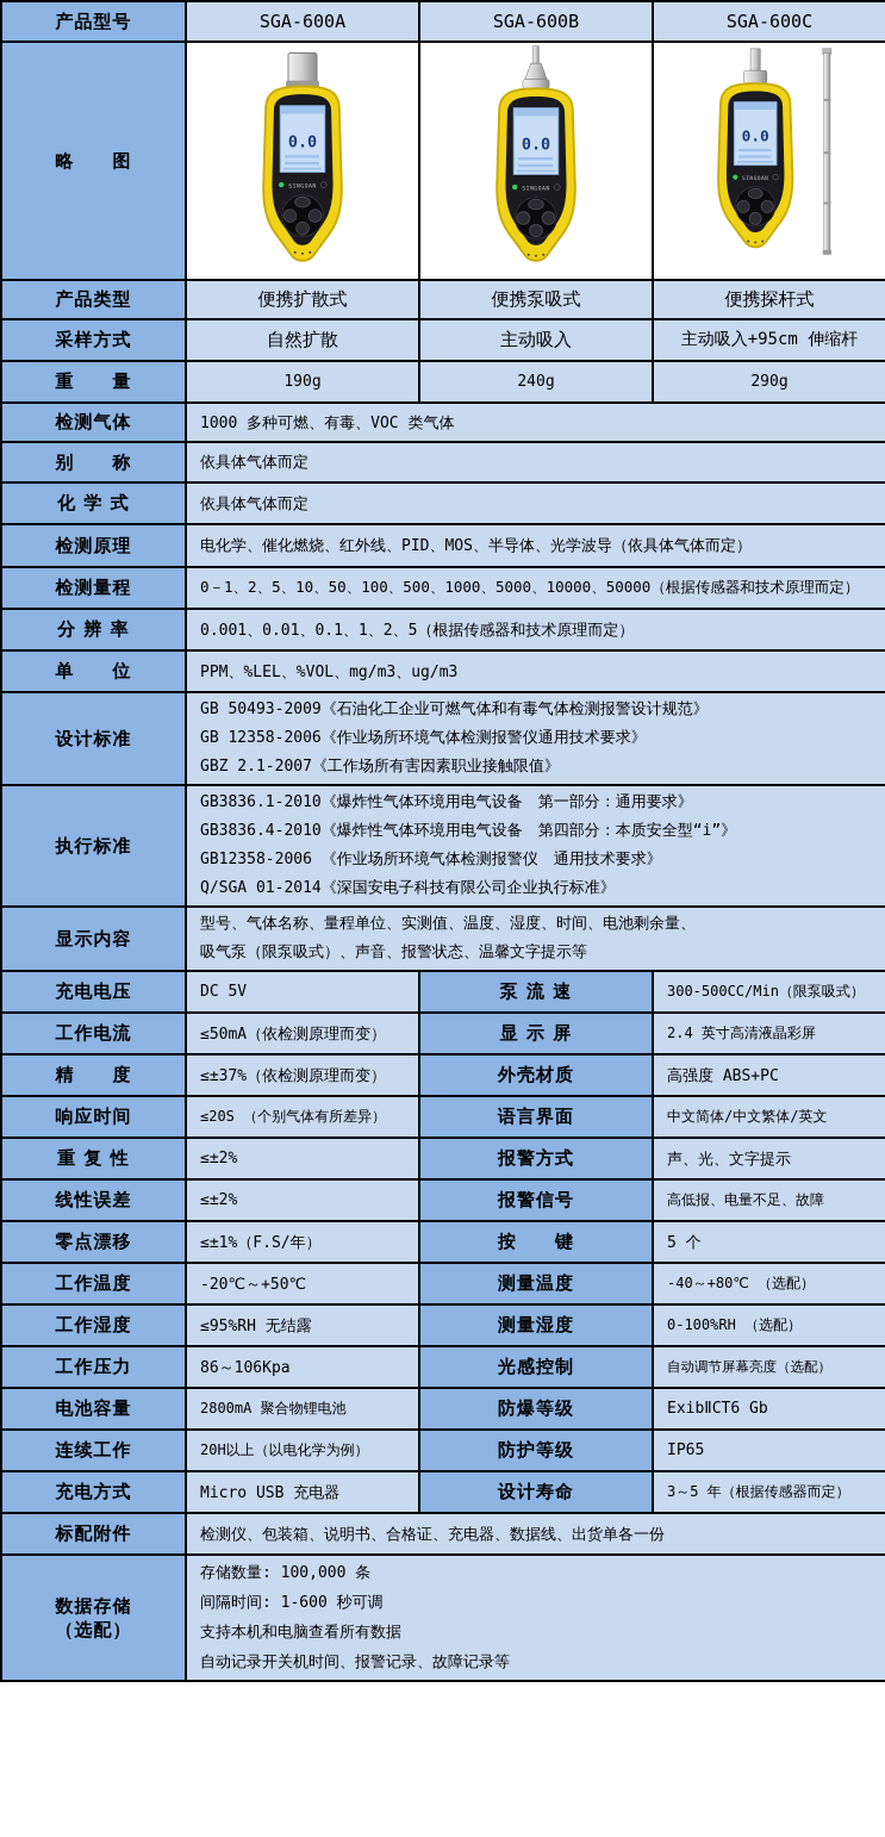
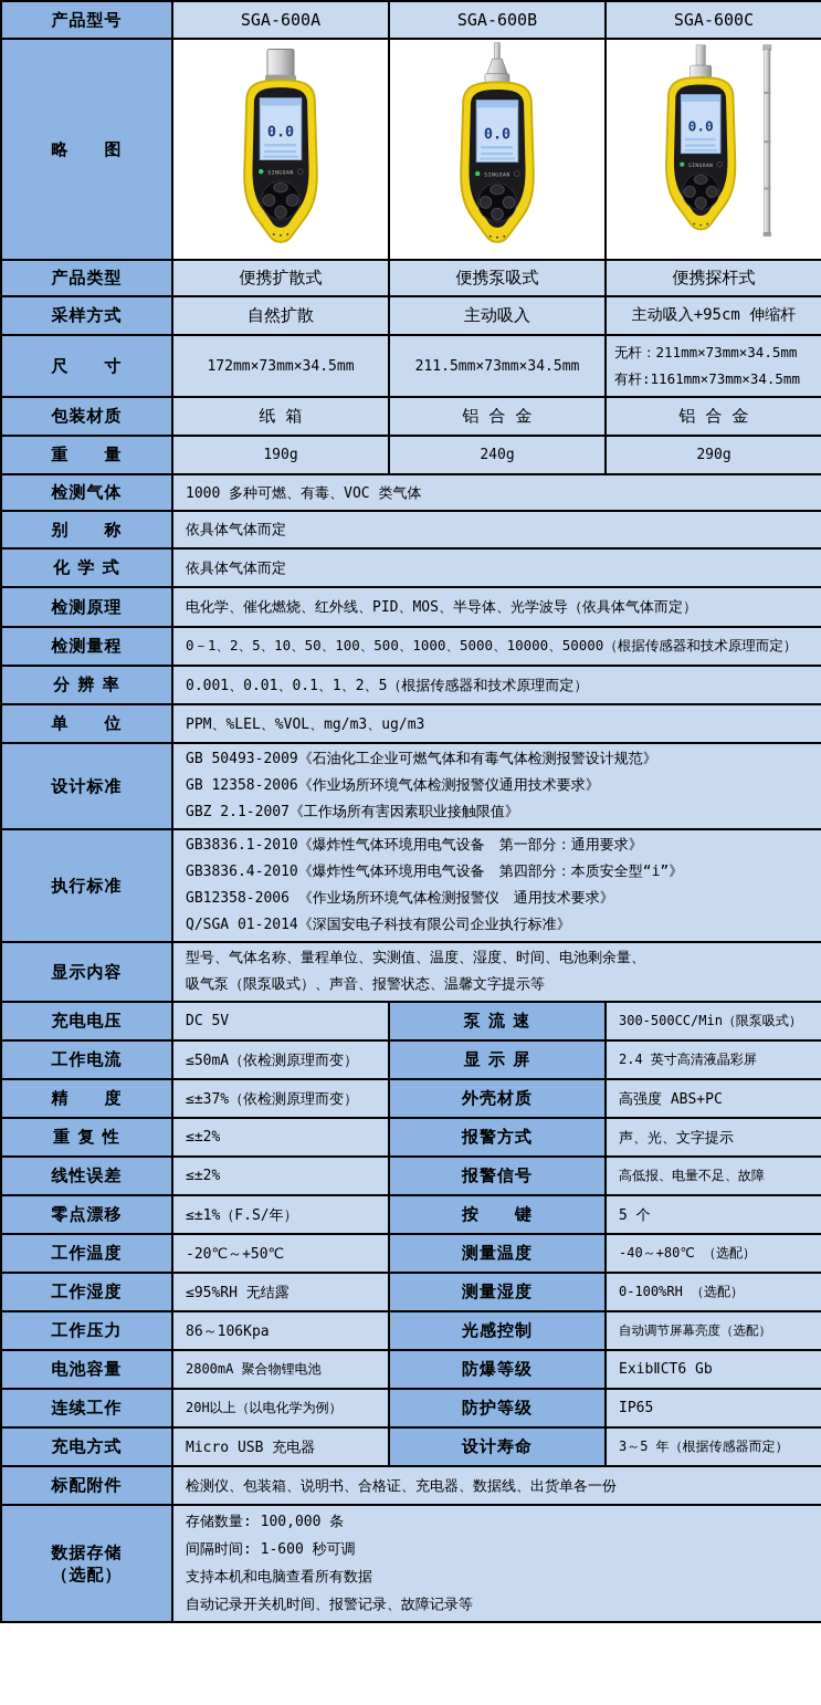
  产品型号	SGA-600A	SGA-600B	SGA-600C
  产品类型	便携扩散式	便携泵吸式	便携探杆式
  采样方式	自然扩散	主动吸入	主动吸入+95cm 伸缩杆
+ 尺 寸	172mm×73mm×34.5mm	211.5mm×73mm×34.5mm	无杆：211mm×73mm×34.5mm 有杆:1161mm×73mm×34.5mm
+ 包装材质	纸 箱	铝 合 金	铝 合 金
  重 量	190g	240g	290g
  检测气体	1000 多种可燃、有毒、VOC 类气体
  别 称	依具体气体而定
  化 学 式	依具体气体而定
  检测原理	电化学、催化燃烧、红外线、PID、MOS、半导体、光学波导（依具体气体而定）
  检测量程	0－1、2、5、10、50、100、500、1000、5000、10000、50000（根据传感器和技术原理而定）
  分 辨 率	0.001、0.01、0.1、1、2、5（根据传感器和技术原理而定）
  单 位	PPM、%LEL、%VOL、mg/m3、ug/m3
  设计标准	GB 50493-2009《石油化工企业可燃气体和有毒气体检测报警设计规范》 GB 12358-2006《作业场所环境气体检测报警仪通用技术要求》 GBZ 2.1-2007《工作场所有害因素职业接触限值》
  执行标准	GB3836.1-2010《爆炸性气体环境用电气设备 第一部分：通用要求》 GB3836.4-2010《爆炸性气体环境用电气设备 第四部分：本质安全型“i”》 GB12358-2006 《作业场所环境气体检测报警仪 通用技术要求》 Q/SGA 01-2014《深国安电子科技有限公司企业执行标准》
  显示内容	型号、气体名称、量程单位、实测值、温度、湿度、时间、电池剩余量、 吸气泵（限泵吸式）、声音、报警状态、温馨文字提示等
  充电电压	DC 5V	泵 流 速	300-500CC/Min（限泵吸式）
  工作电流	≤50mA（依检测原理而变）	显 示 屏	2.4 英寸高清液晶彩屏
  精 度	≤±37%（依检测原理而变）	外壳材质	高强度 ABS+PC
- 响应时间	≤20S （个别气体有所差异）	语言界面	中文简体/中文繁体/英文
  重 复 性	≤±2%	报警方式	声、光、文字提示
  线性误差	≤±2%	报警信号	高低报、电量不足、故障
  零点漂移	≤±1%（F.S/年）	按 键	5 个
  工作温度	-20℃～+50℃	测量温度	-40～+80℃ （选配）
  工作湿度	≤95%RH 无结露	测量湿度	0-100%RH （选配）
  工作压力	86～106Kpa	光感控制	自动调节屏幕亮度（选配）
  电池容量	2800mA 聚合物锂电池	防爆等级	ExibⅡCT6 Gb
  连续工作	20H以上（以电化学为例）	防护等级	IP65
  充电方式	Micro USB 充电器	设计寿命	3～5 年（根据传感器而定）
  标配附件	检测仪、包装箱、说明书、合格证、充电器、数据线、出货单各一份
  数据存储 （选配）	存储数量: 100,000 条 间隔时间: 1-600 秒可调 支持本机和电脑查看所有数据 自动记录开关机时间、报警记录、故障记录等
